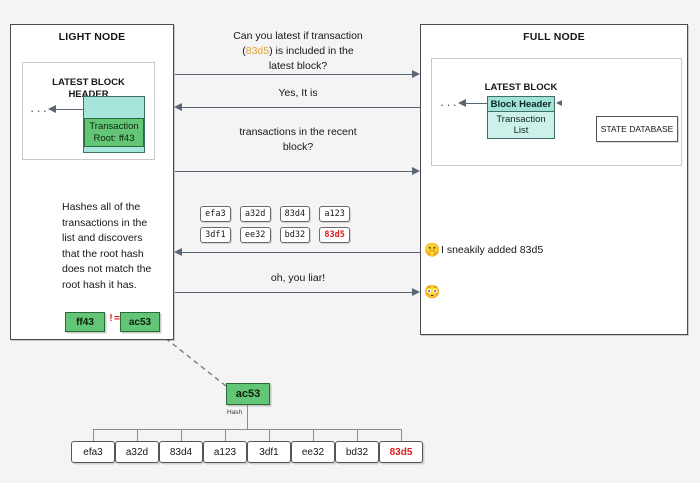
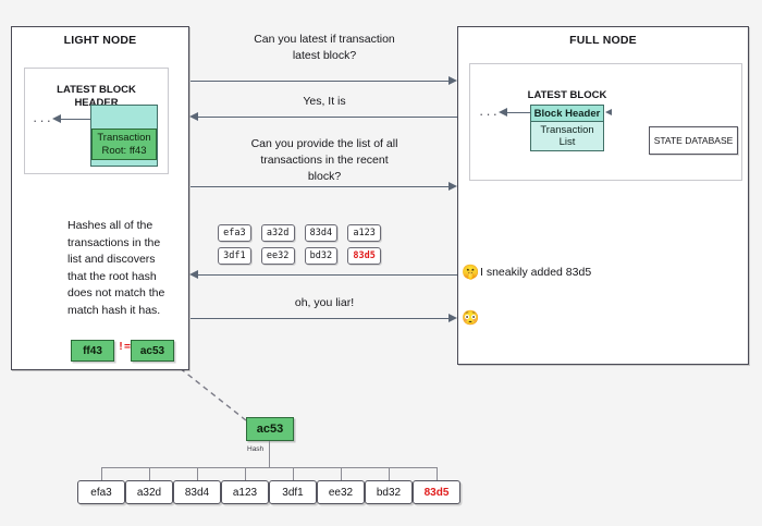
  LIGHT NODE
  LATEST BLOCK
  HEADER
  ···
  Transaction
  Root: ff43
- Hashes all of the transactions in the list and discovers that the root hash does not match the root hash it has.
+ Hashes all of the transactions in the list and discovers that the root hash does not match the match hash it has.
  ff43
  !=
  ac53
  FULL NODE
  LATEST BLOCK
  ···
  Block Header
  Transaction
  List
  STATE DATABASE
  🤫
  I sneakily added 83d5
  😳
  Can you latest if transaction
- (83d5) is included in the
  latest block?
  Yes, It is
+ Can you provide the list of all
  transactions in the recent
  block?
  efa3
  a32d
  83d4
  a123
  3df1
  ee32
  bd32
  83d5
  oh, you liar!
  ac53
  efa3
  a32d
  83d4
  a123
  3df1
  ee32
  bd32
  83d5
